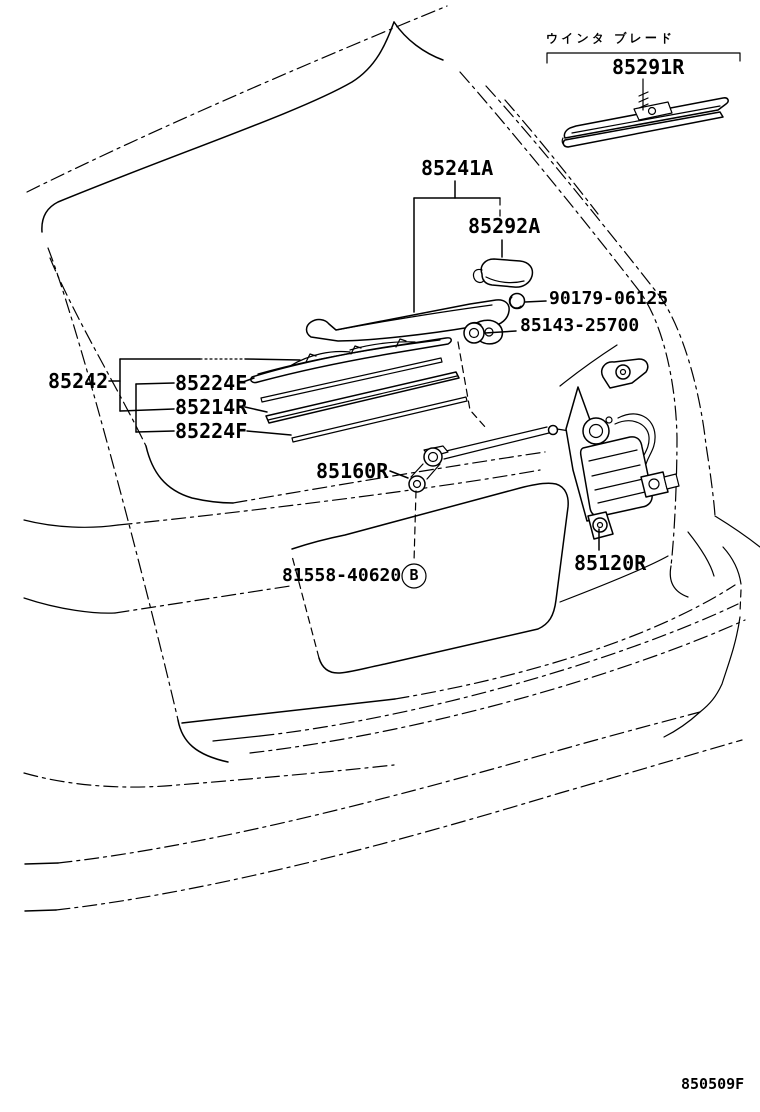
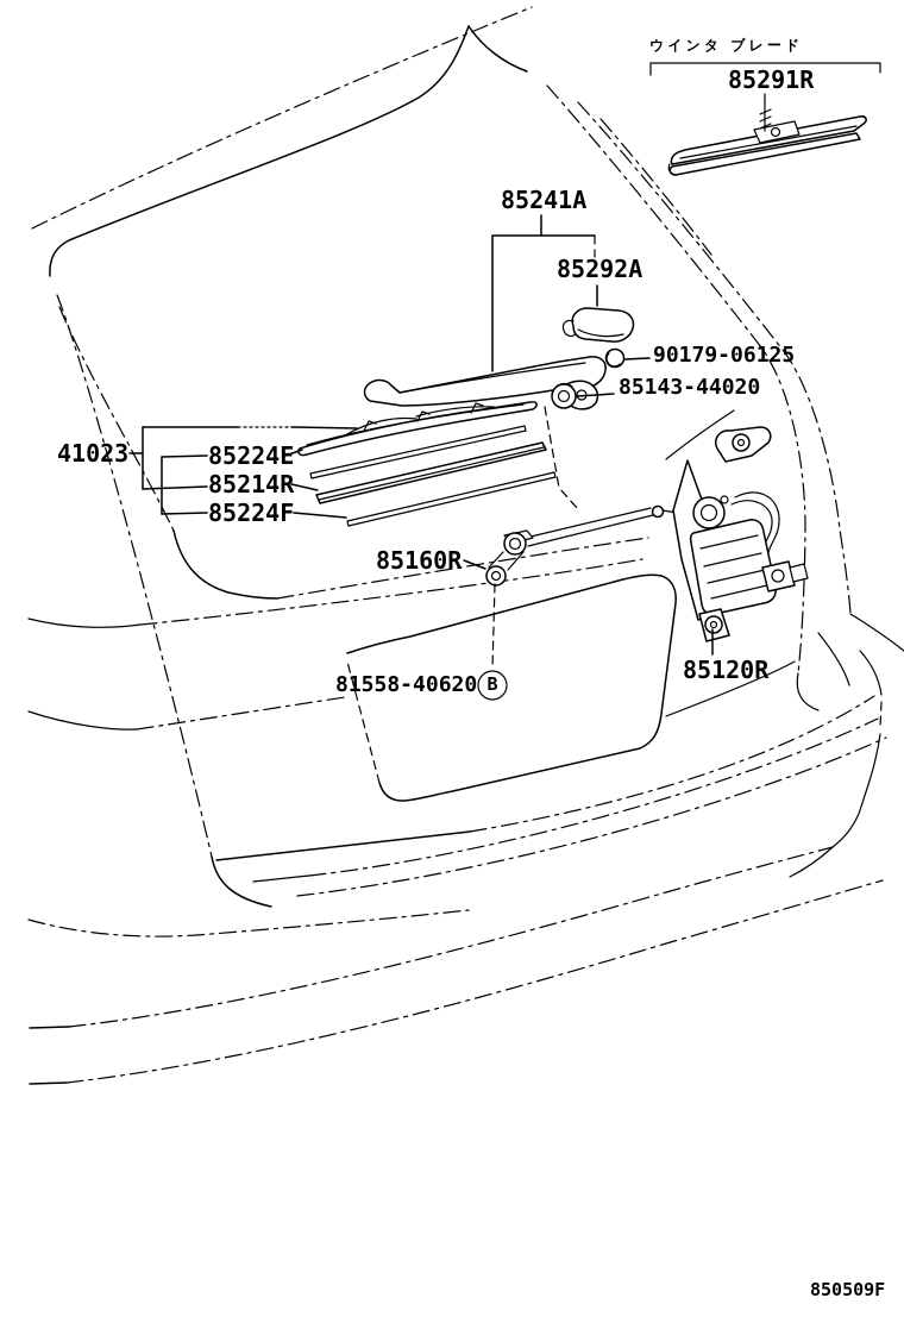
  ウインタ ブレード
  85291R
  85241A
  85292A
  90179-06125
- 85143-25700
+ 85143-44020
- 85242
+ 41023
  85224E
  85214R
  85224F
  85160R
  81558-40620
  B
  85120R
  850509F
